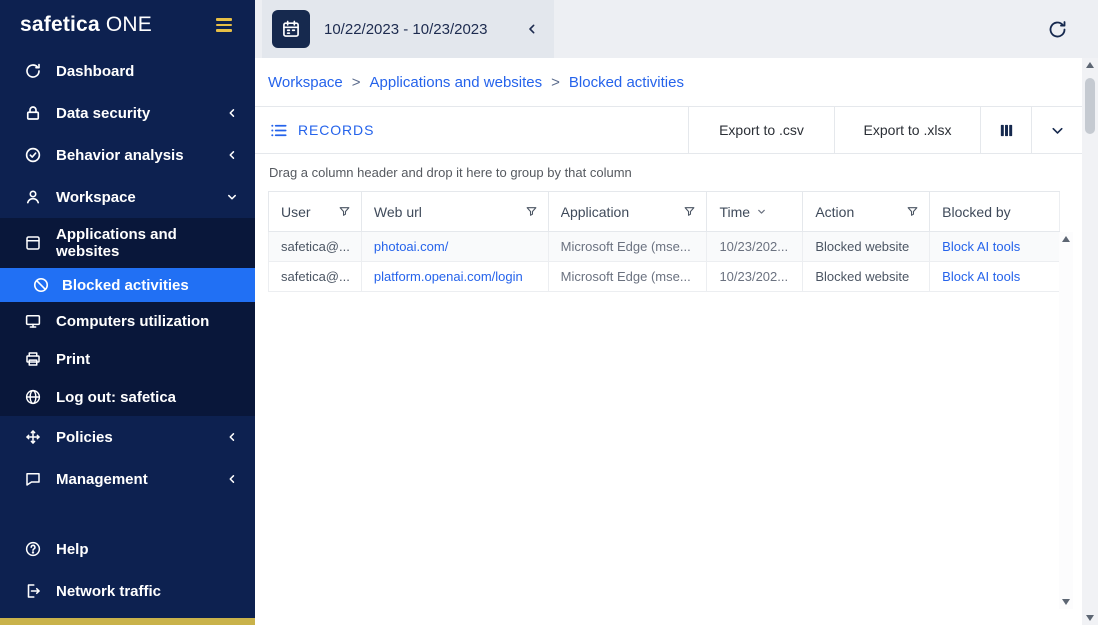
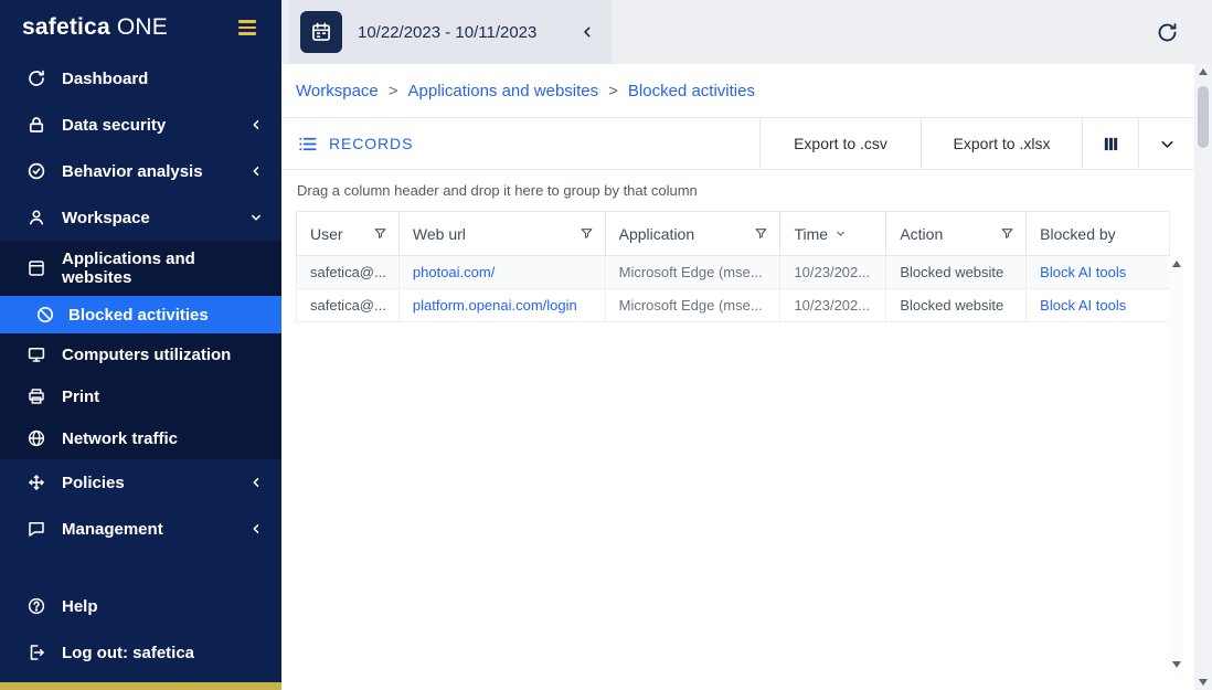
  safetica ONE
  Dashboard
  Data security
  Behavior analysis
  Workspace
  Applications and websites
  Blocked activities
  Computers utilization
  Print
- Log out: safetica
+ Network traffic
  Policies
  Management
  Help
- Network traffic
+ Log out: safetica
- 10/22/2023 - 10/23/2023
+ 10/22/2023 - 10/11/2023
  Workspace
  >
  Applications and websites
  >
  Blocked activities
  RECORDS
  Export to .csv
  Export to .xlsx
  Drag a column header and drop it here to group by that column
  User
  Web url
  Application
  Time
  Action
  Blocked by
  safetica@...
  photoai.com/
  Microsoft Edge (mse...
  10/23/202...
  Blocked website
  Block AI tools
  safetica@...
  platform.openai.com/login
  Microsoft Edge (mse...
  10/23/202...
  Blocked website
  Block AI tools
